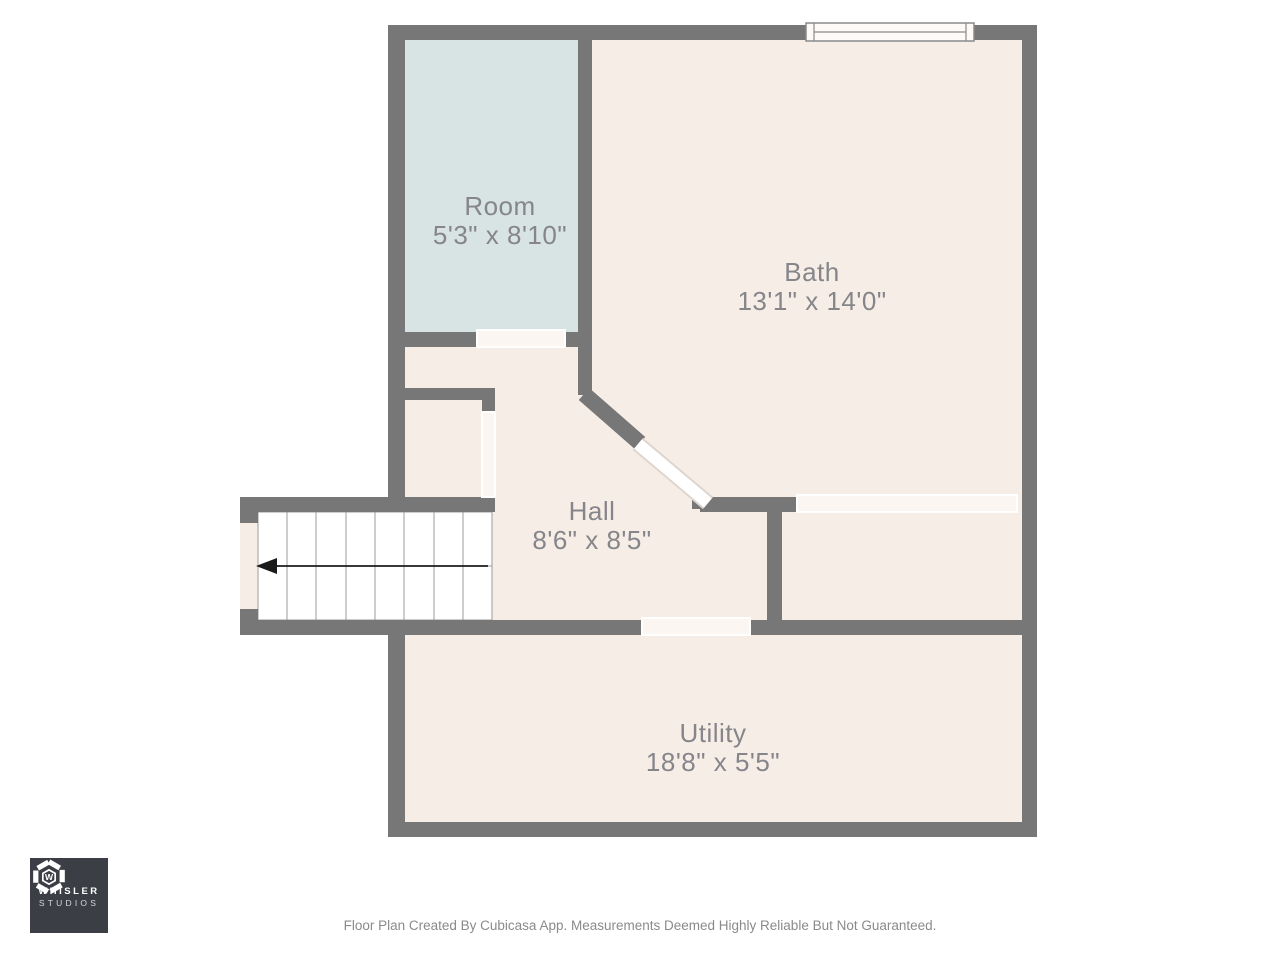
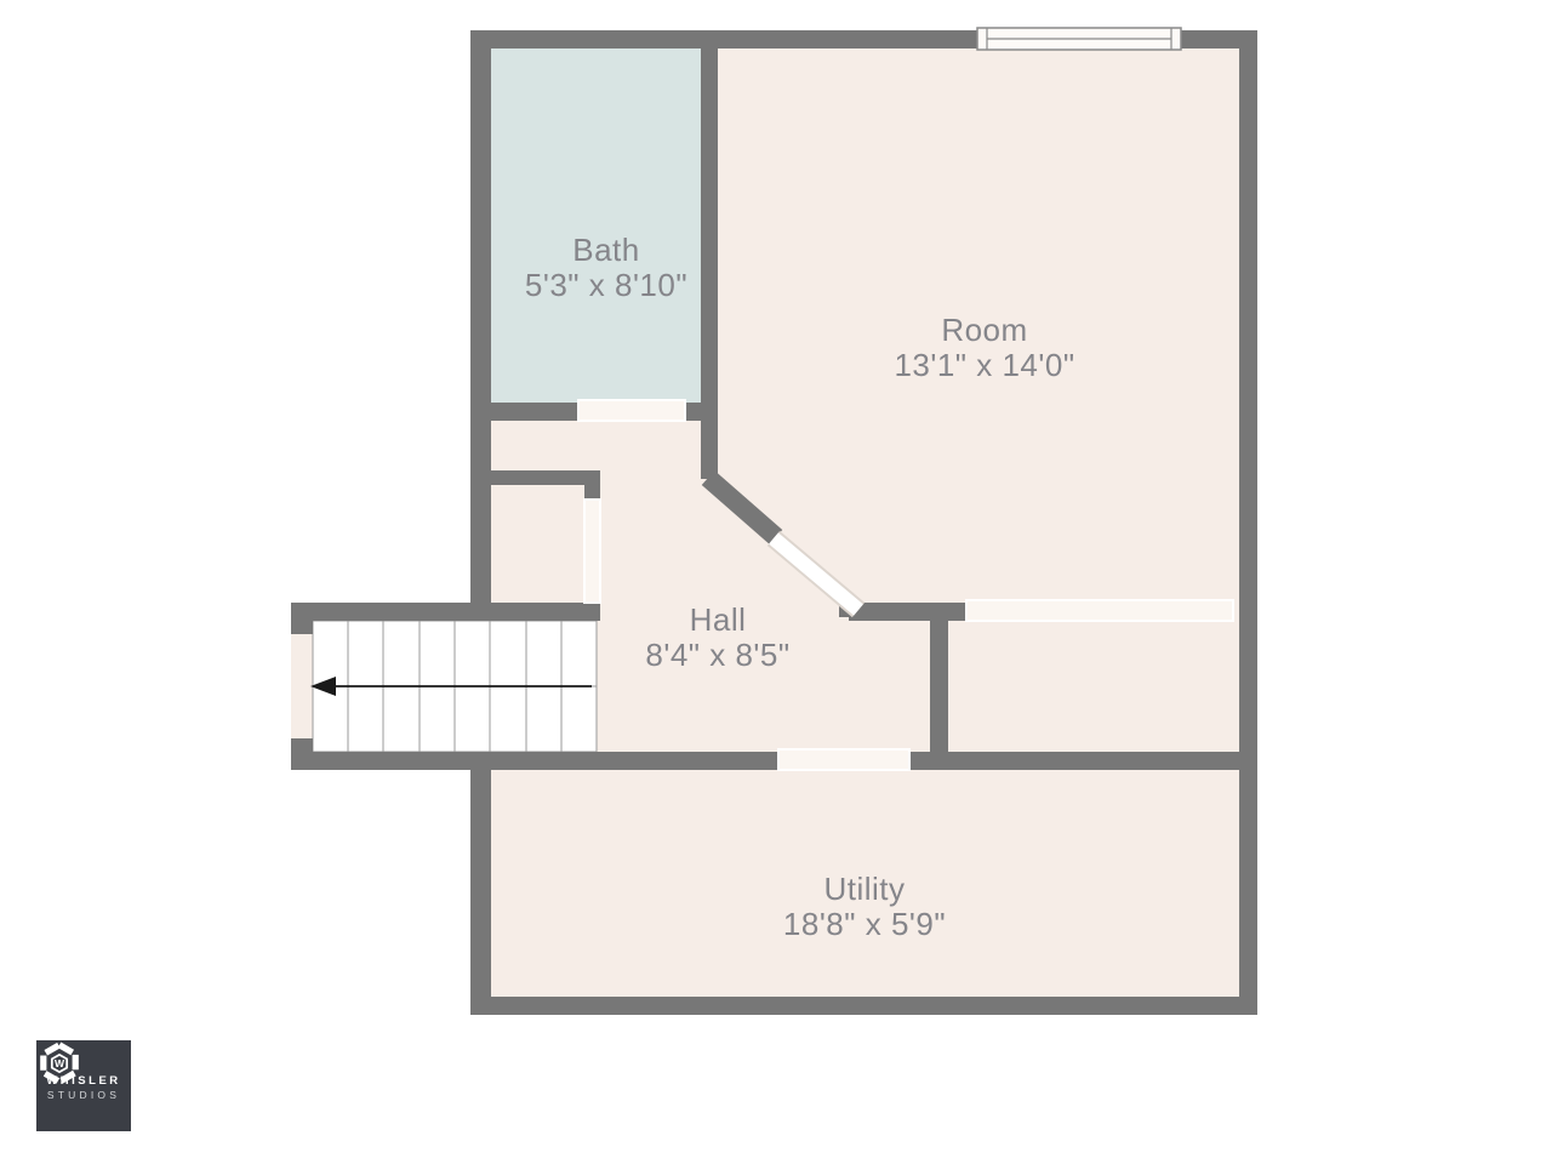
- Room
+ Bath
  5'3" x 8'10"
- Bath
+ Room
  13'1" x 14'0"
  Hall
- 8'6" x 8'5"
+ 8'4" x 8'5"
  Utility
- 18'8" x 5'5"
+ 18'8" x 5'9"
  W
  ISLER
  STUDIOS
- Floor Plan Created By Cubicasa App. Measurements Deemed Highly Reliable But Not Guaranteed.
